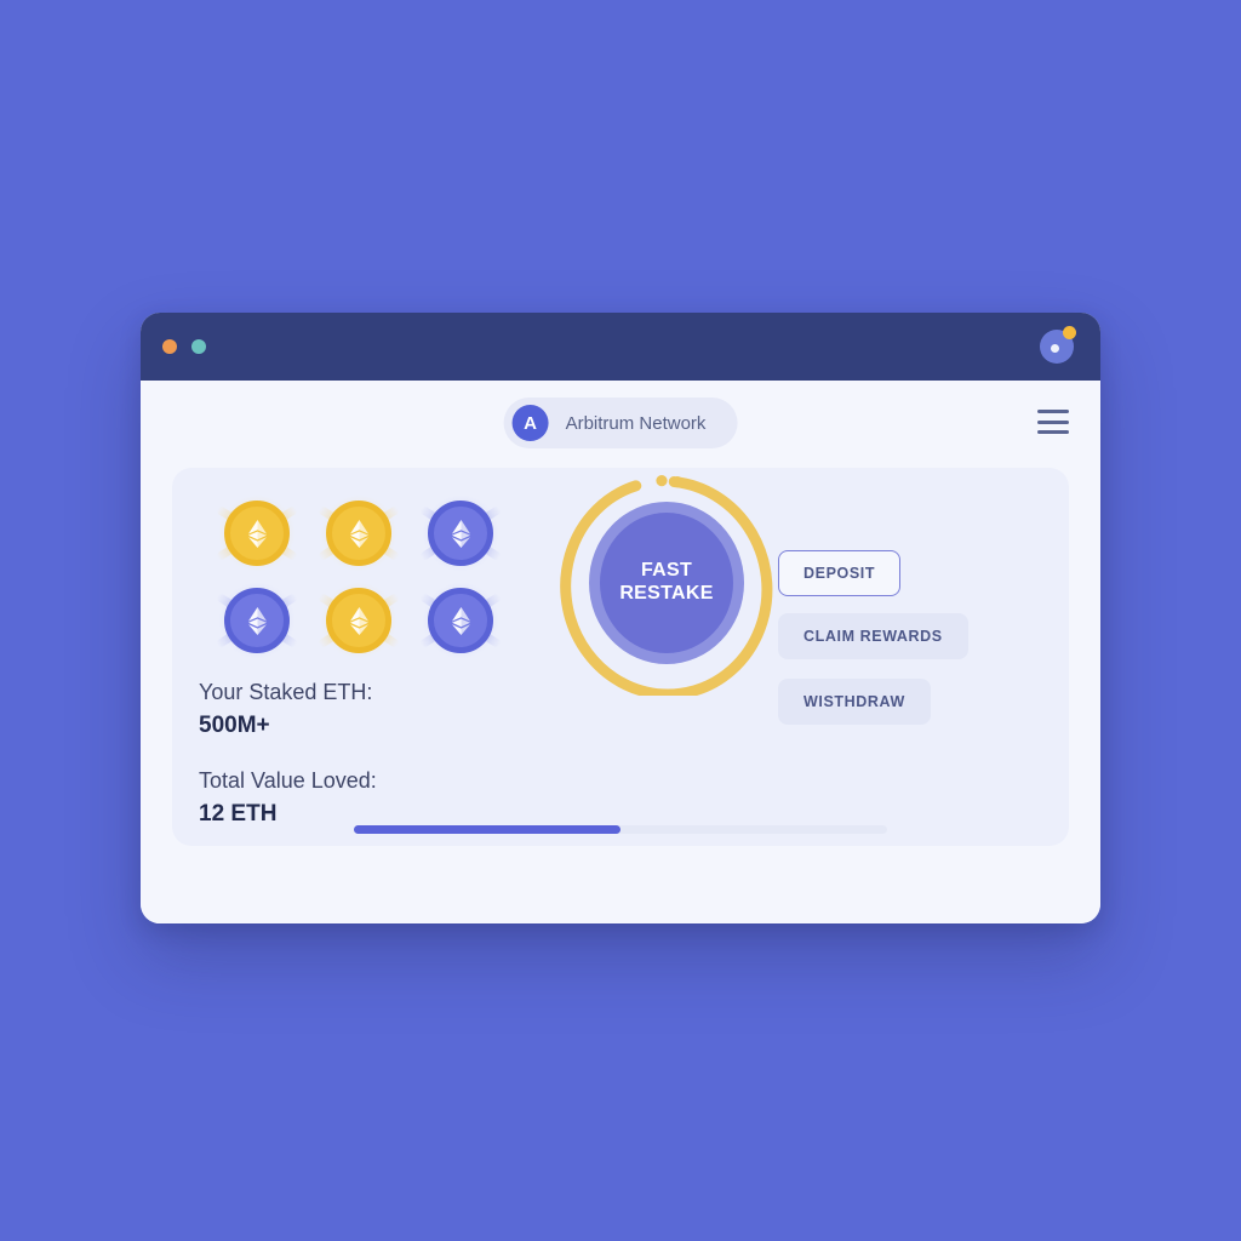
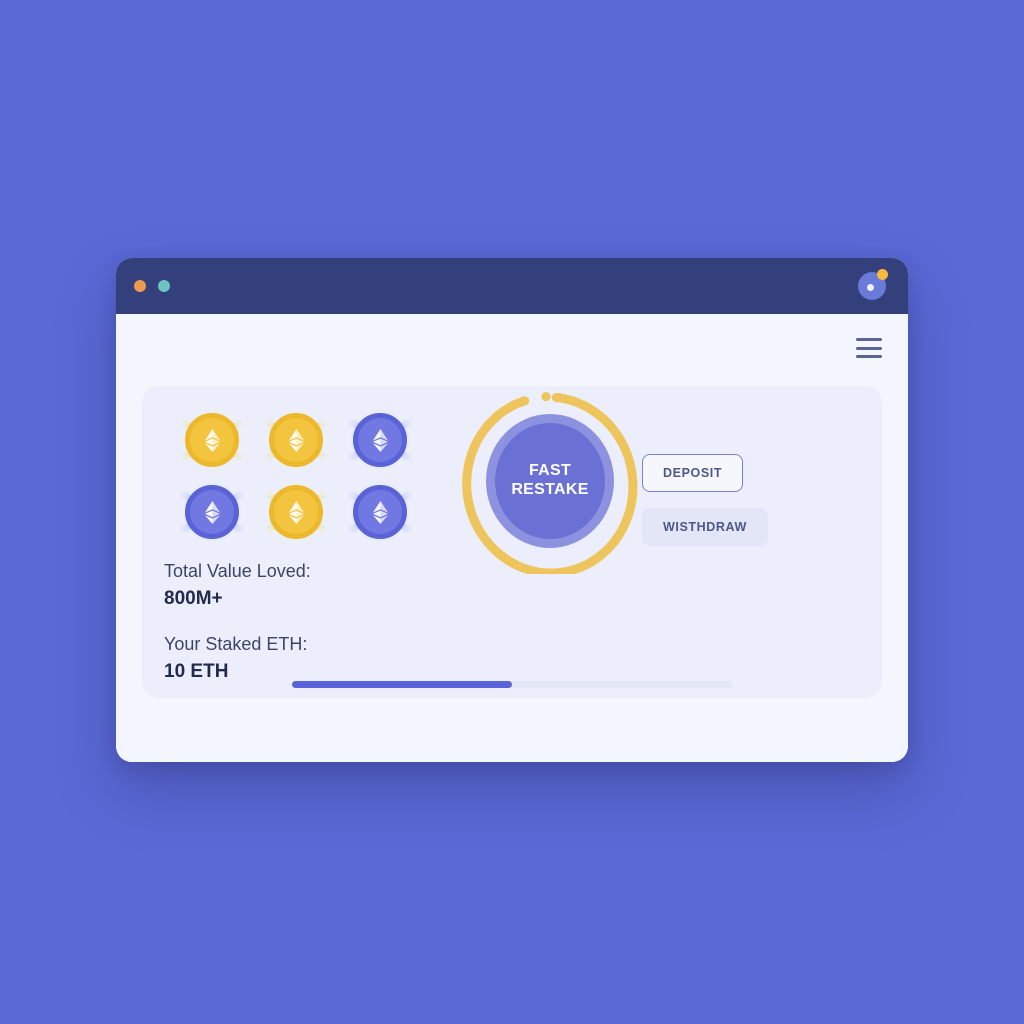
- A
- Arbitrum Network
  FAST
  RESTAKE
  DEPOSIT
- CLAIM REWARDS
  WISTHDRAW
- Your Staked ETH:
+ Total Value Loved:
- 500M+
+ 800M+
- Total Value Loved:
+ Your Staked ETH:
- 12 ETH
+ 10 ETH
